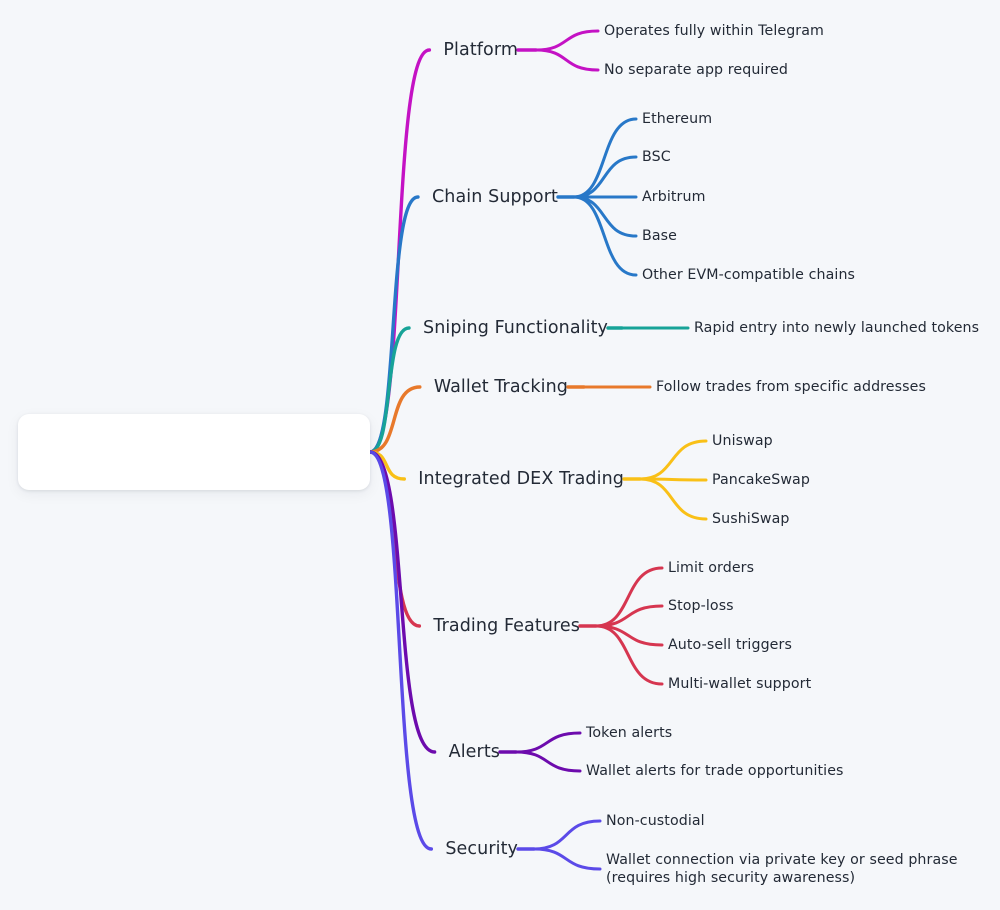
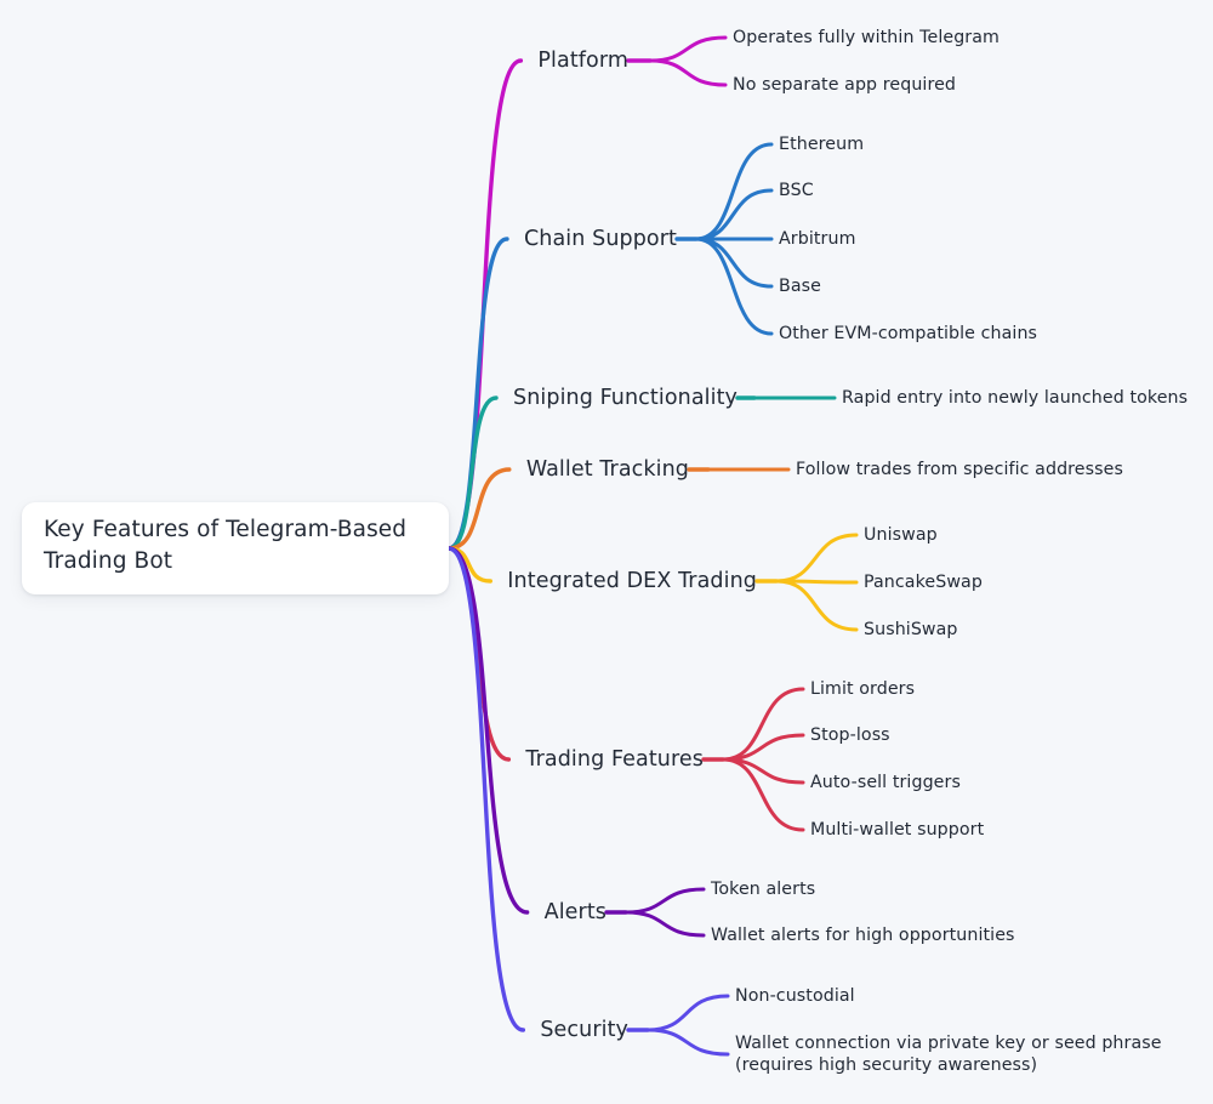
+ Key Features of Telegram-Based Trading Bot
  Platform
  Operates fully within Telegram
  No separate app required
  Chain Support
  Ethereum
  BSC
  Arbitrum
  Base
  Other EVM-compatible chains
  Sniping Functionality
  Rapid entry into newly launched tokens
  Wallet Tracking
  Follow trades from specific addresses
  Integrated DEX Trading
  Uniswap
  PancakeSwap
  SushiSwap
  Trading Features
  Limit orders
  Stop-loss
  Auto-sell triggers
  Multi-wallet support
  Alerts
  Token alerts
- Wallet alerts for trade opportunities
+ Wallet alerts for high opportunities
  Security
  Non-custodial
  Wallet connection via private key or seed phrase (requires high security awareness)
